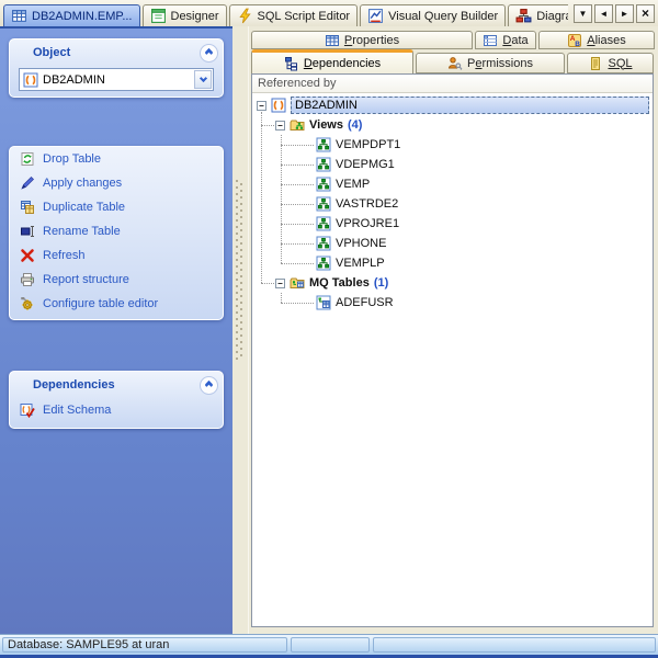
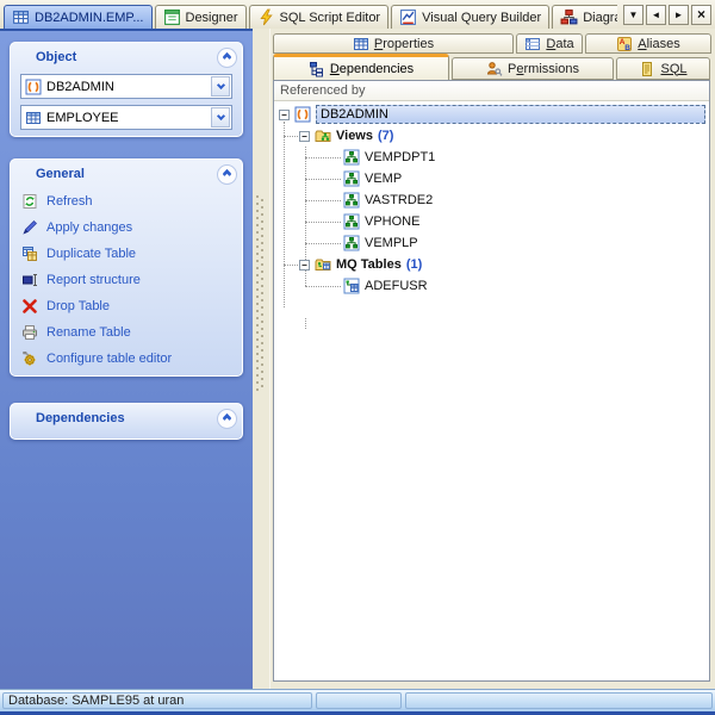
  DB2ADMIN.EMP...
  Designer
  SQL Script Editor
  Visual Query Builder
  ▼
  ◄
  ►
  ×
  Object
  DB2ADMIN
+ EMPLOYEE
+ General
- Drop Table
+ Refresh
  Apply changes
  Duplicate Table
- Rename Table
+ Report structure
- Refresh
+ Drop Table
- Report structure
+ Rename Table
  Configure table editor
  Dependencies
- Edit Schema
  Properties
  Data
  Aliases
  Dependencies
  Permissions
  SQL
  Referenced by
  DB2ADMIN
  Views
- (4)
+ (7)
  VEMPDPT1
- VDEPMG1
  VEMP
  VASTRDE2
- VPROJRE1
  VPHONE
  VEMPLP
  MQ Tables
  (1)
  ADEFUSR
  Database: SAMPLE95 at uran
